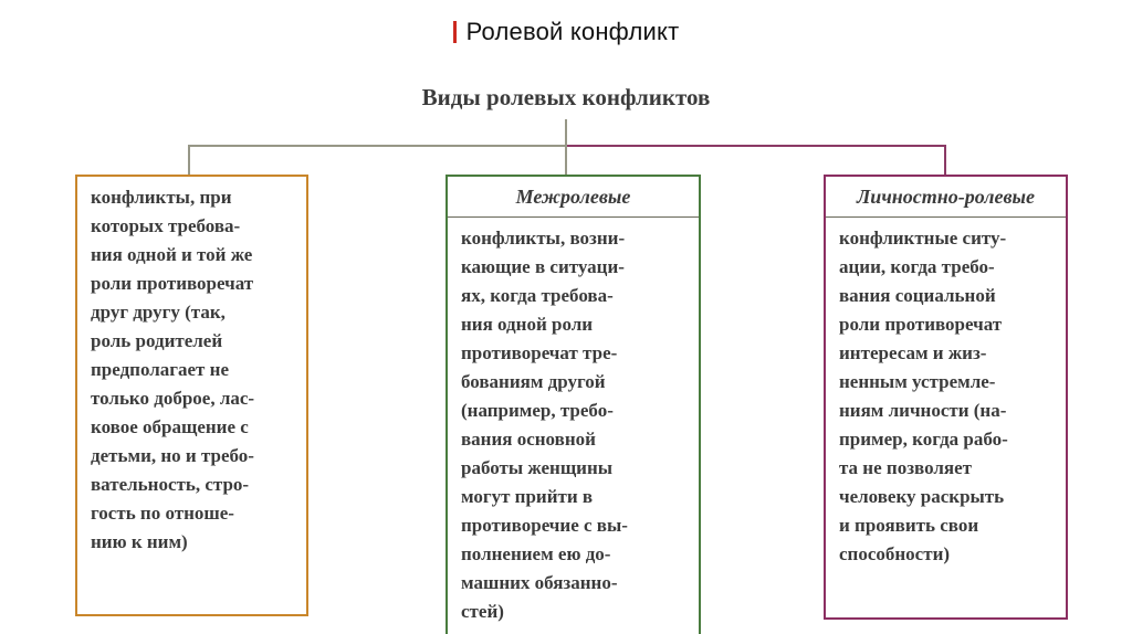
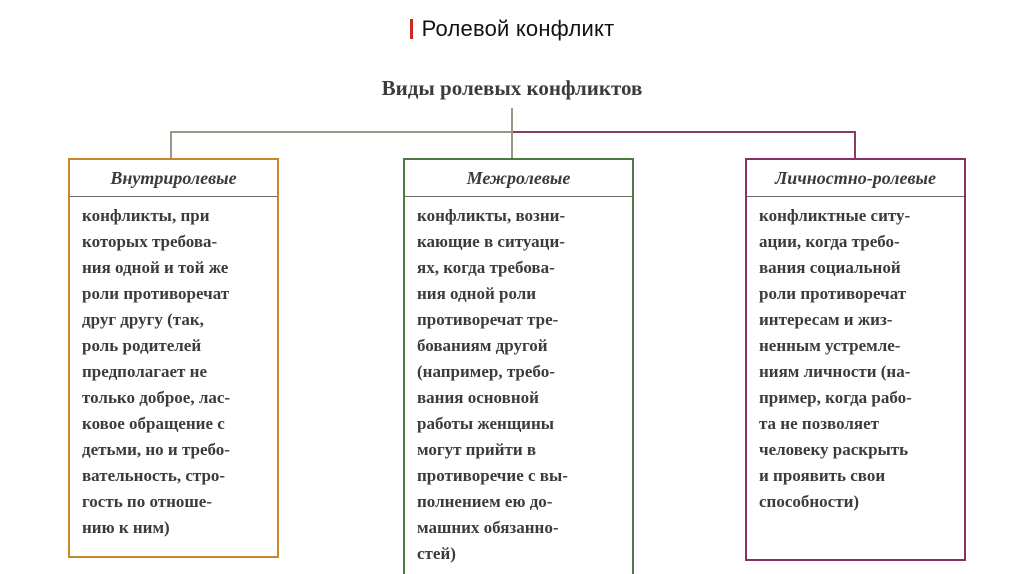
  Ролевой конфликт
  Виды ролевых конфликтов
+ Внутриролевые
  конфликты, при
  которых требова-
  ния одной и той же
  роли противоречат
  друг другу (так,
  роль родителей
  предполагает не
  только доброе, лас-
  ковое обращение с
  детьми, но и требо-
  вательность, стро-
  гость по отноше-
  нию к ним)
  Межролевые
  конфликты, возни-
  кающие в ситуаци-
  ях, когда требова-
  ния одной роли
  противоречат тре-
  бованиям другой
  (например, требо-
  вания основной
  работы женщины
  могут прийти в
  противоречие с вы-
  полнением ею до-
  машних обязанно-
  стей)
  Личностно-ролевые
  конфликтные ситу-
  ации, когда требо-
  вания социальной
  роли противоречат
  интересам и жиз-
  ненным устремле-
  ниям личности (на-
  пример, когда рабо-
  та не позволяет
  человеку раскрыть
  и проявить свои
  способности)
